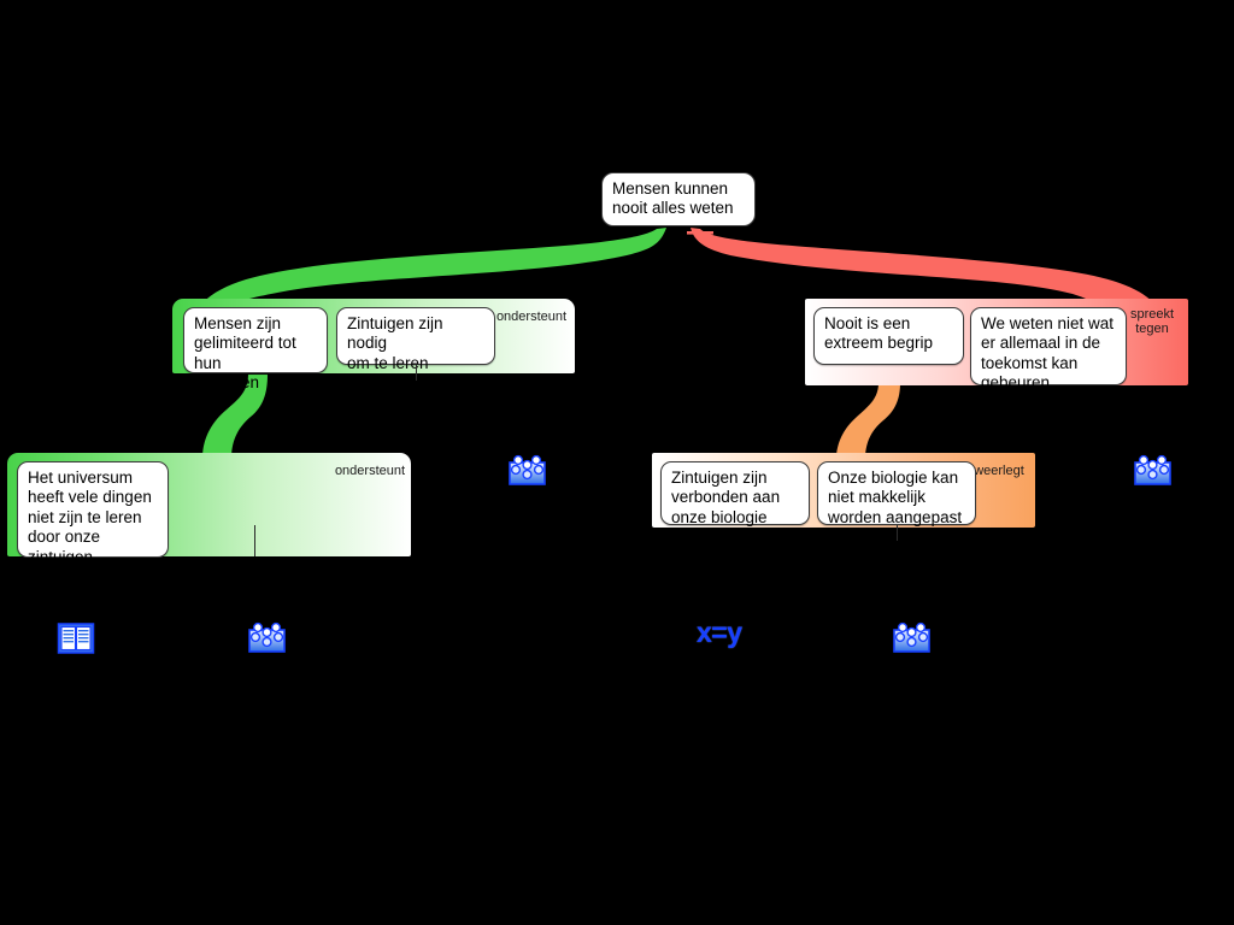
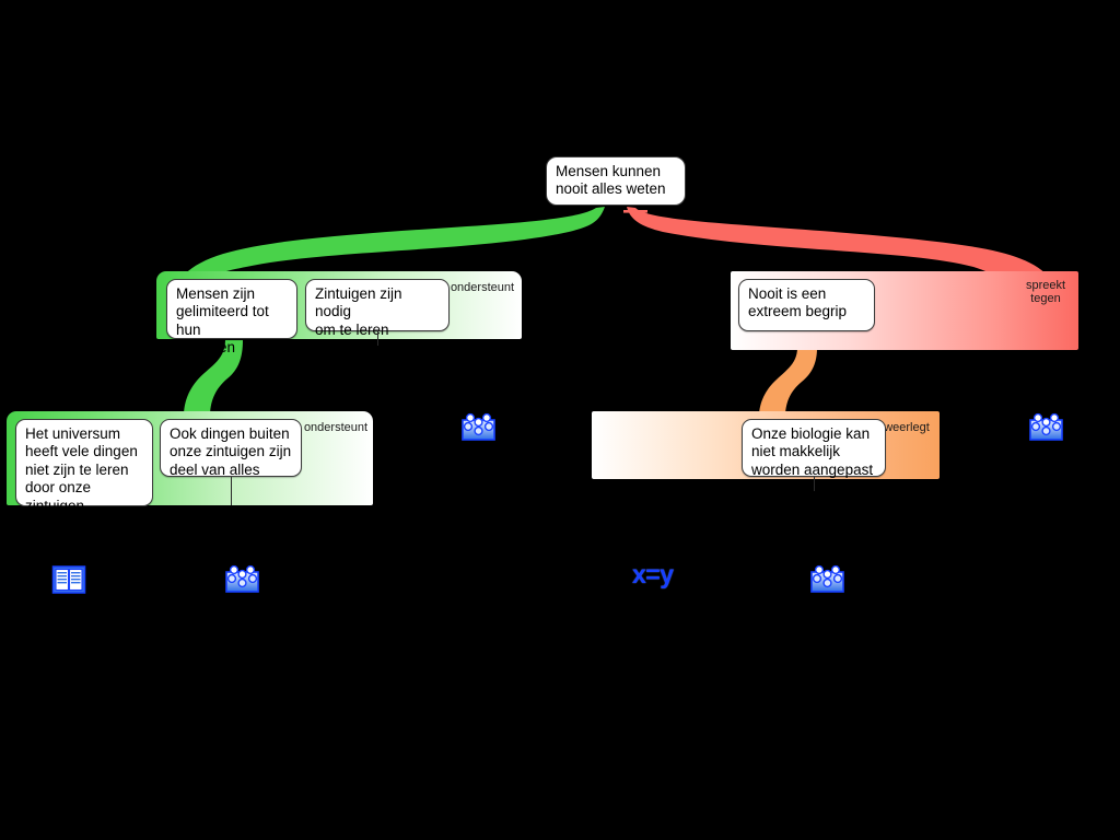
  Mensen kunnen
  nooit alles weten
  ondersteunt
  Mensen zijn
  gelimiteerd tot hun
  zintuigen
  Zintuigen zijn nodig
  om te leren
  spreekt
  tegen
  Nooit is een
  extreem begrip
- We weten niet wat
- er allemaal in de
- toekomst kan
- gebeuren
  ondersteunt
  Het universum
  heeft vele dingen
  niet zijn te leren
  door onze
  zintuigen
+ Ook dingen buiten
+ onze zintuigen zijn
+ deel van alles
  weerlegt
- Zintuigen zijn
- verbonden aan
- onze biologie
  Onze biologie kan
  niet makkelijk
  worden aangepast
  x=y
